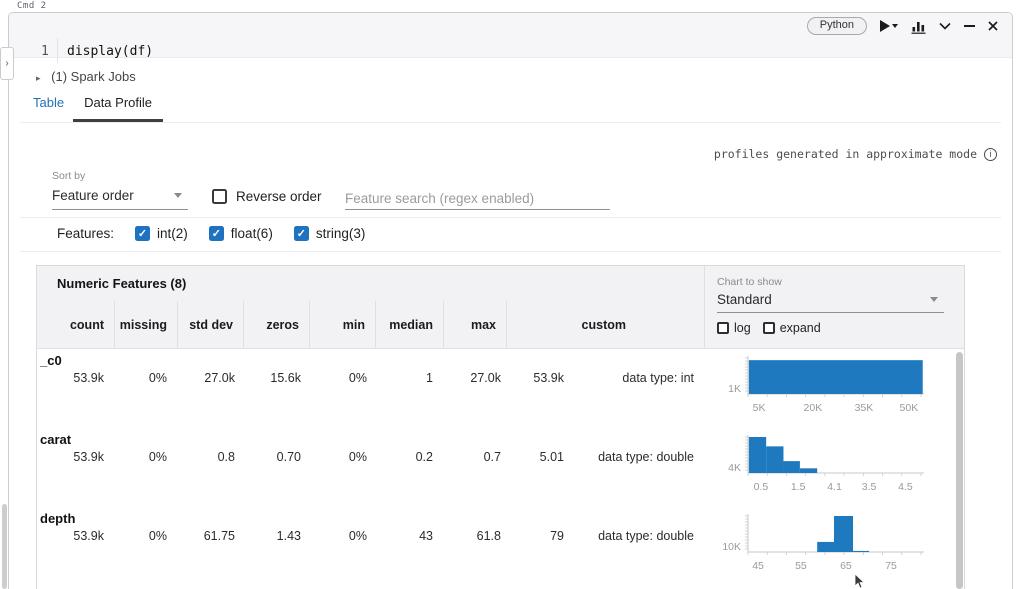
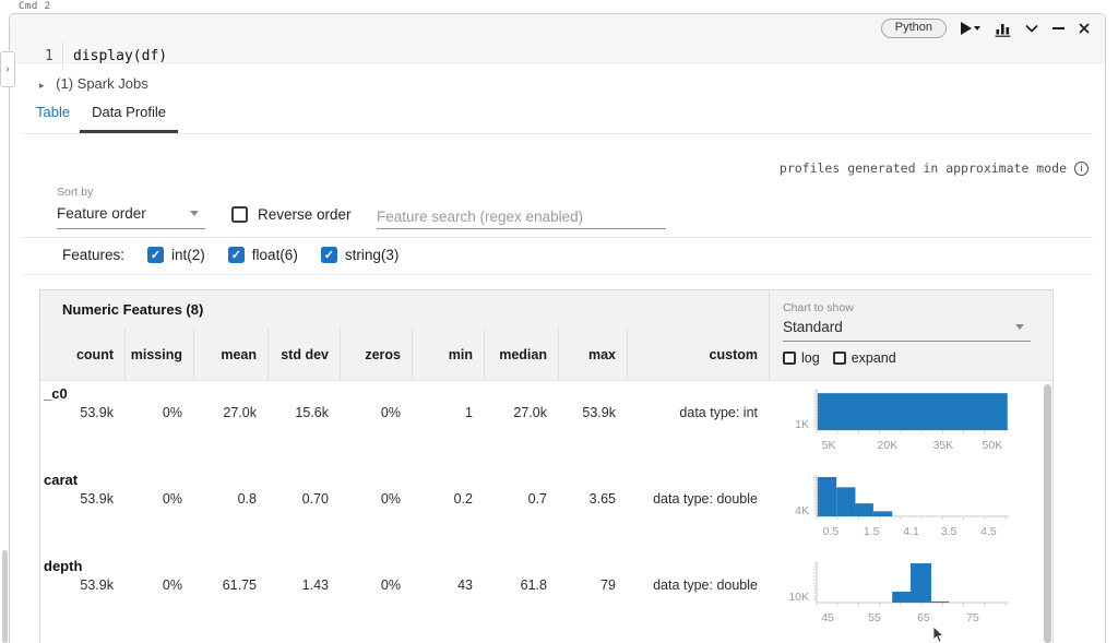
  Cmd 2
  1
  display(df)
  Python
  ›
  ▸ (1) Spark Jobs
  Table
  Data Profile
  profiles generated in approximate mode
  i
  Sort by
  Feature order
  Reverse order
  Feature search (regex enabled)
  Features:
  ✓
  int(2)
  ✓
  float(6)
  ✓
  string(3)
  Numeric Features (8)
  count
  missing
+ mean
  std dev
  zeros
  min
  median
  max
  custom
  Chart to show
  Standard
  log
  expand
  _c0
  53.9k
  0%
  27.0k
  15.6k
  0%
  1
  27.0k
  53.9k
  data type: int
  1K
  5K
  20K
  35K
  50K
  carat
  53.9k
  0%
  0.8
  0.70
  0%
  0.2
  0.7
- 5.01
+ 3.65
  data type: double
  4K
  0.5
  1.5
  4.1
  3.5
  4.5
  depth
  53.9k
  0%
  61.75
  1.43
  0%
  43
  61.8
  79
  data type: double
  10K
  45
  55
  65
  75
